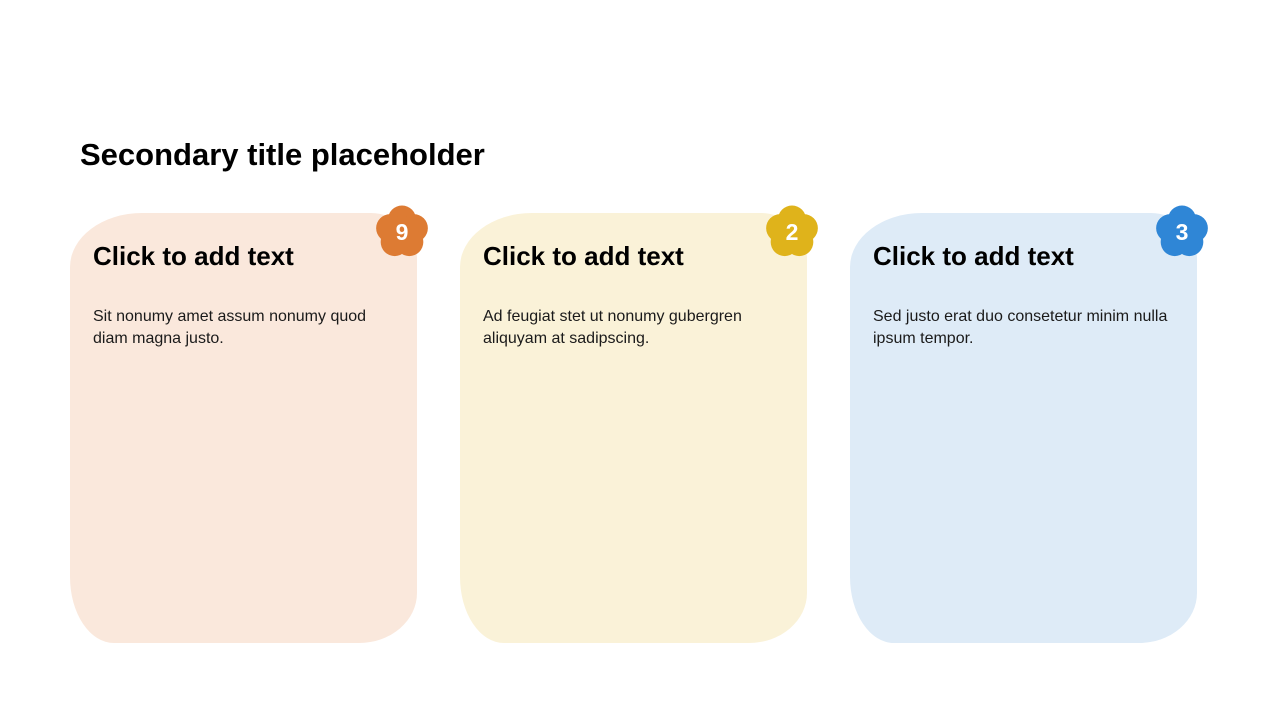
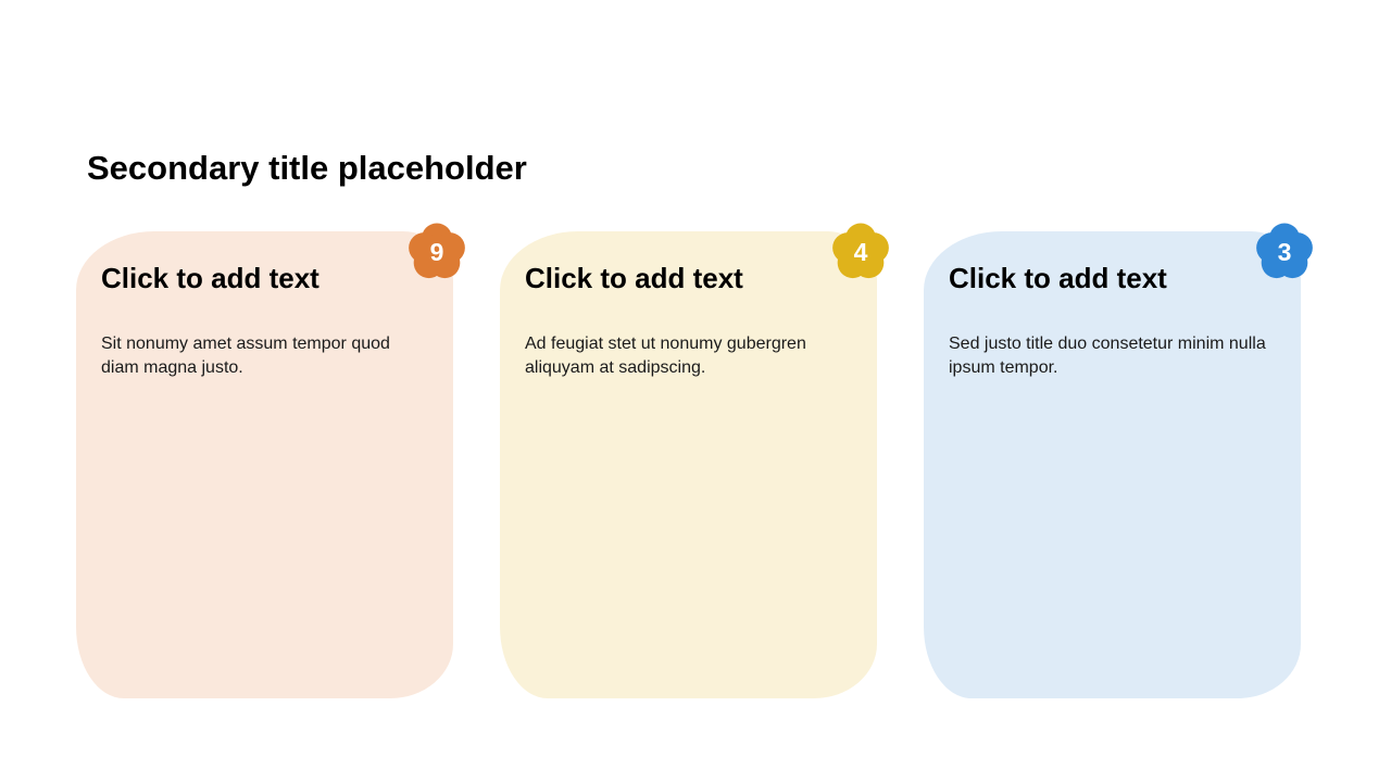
  Secondary title placeholder
  Click to add text
- Sit nonumy amet assum nonumy quod diam magna justo.
+ Sit nonumy amet assum tempor quod diam magna justo.
  9
  Click to add text
  Ad feugiat stet ut nonumy gubergren aliquyam at sadipscing.
- 2
+ 4
  Click to add text
- Sed justo erat duo consetetur minim nulla ipsum tempor.
+ Sed justo title duo consetetur minim nulla ipsum tempor.
  3
